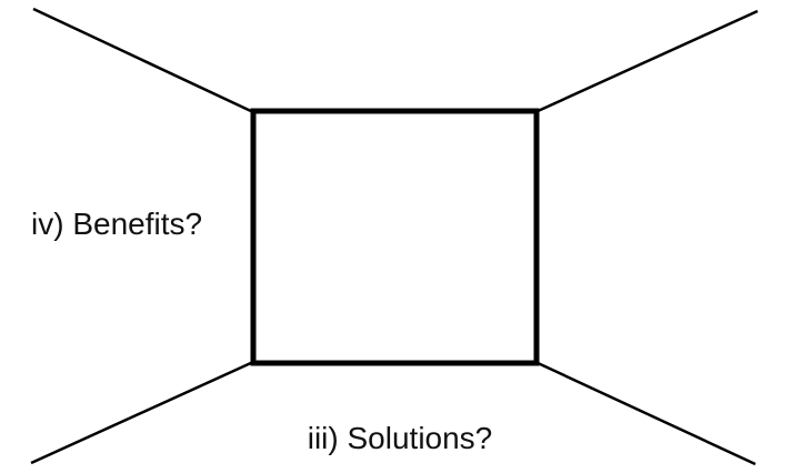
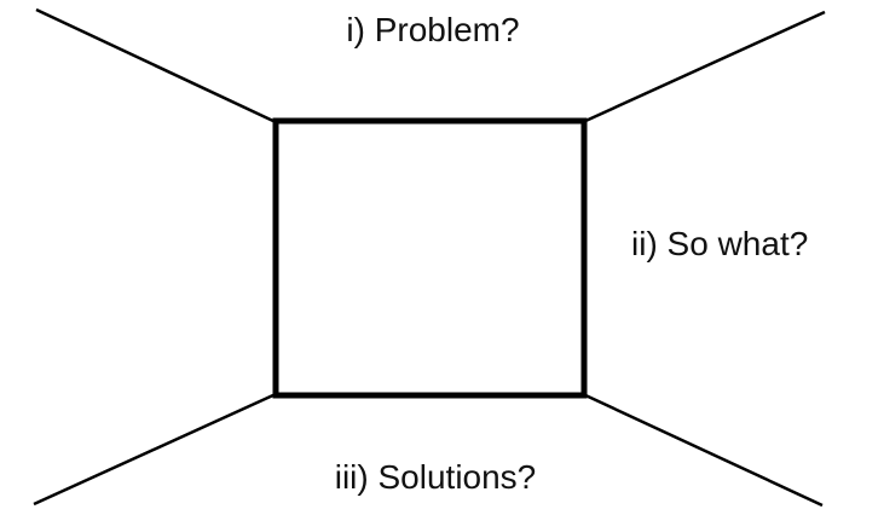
+ i) Problem?
+ ii) So what?
  iii) Solutions?
- iv) Benefits?
